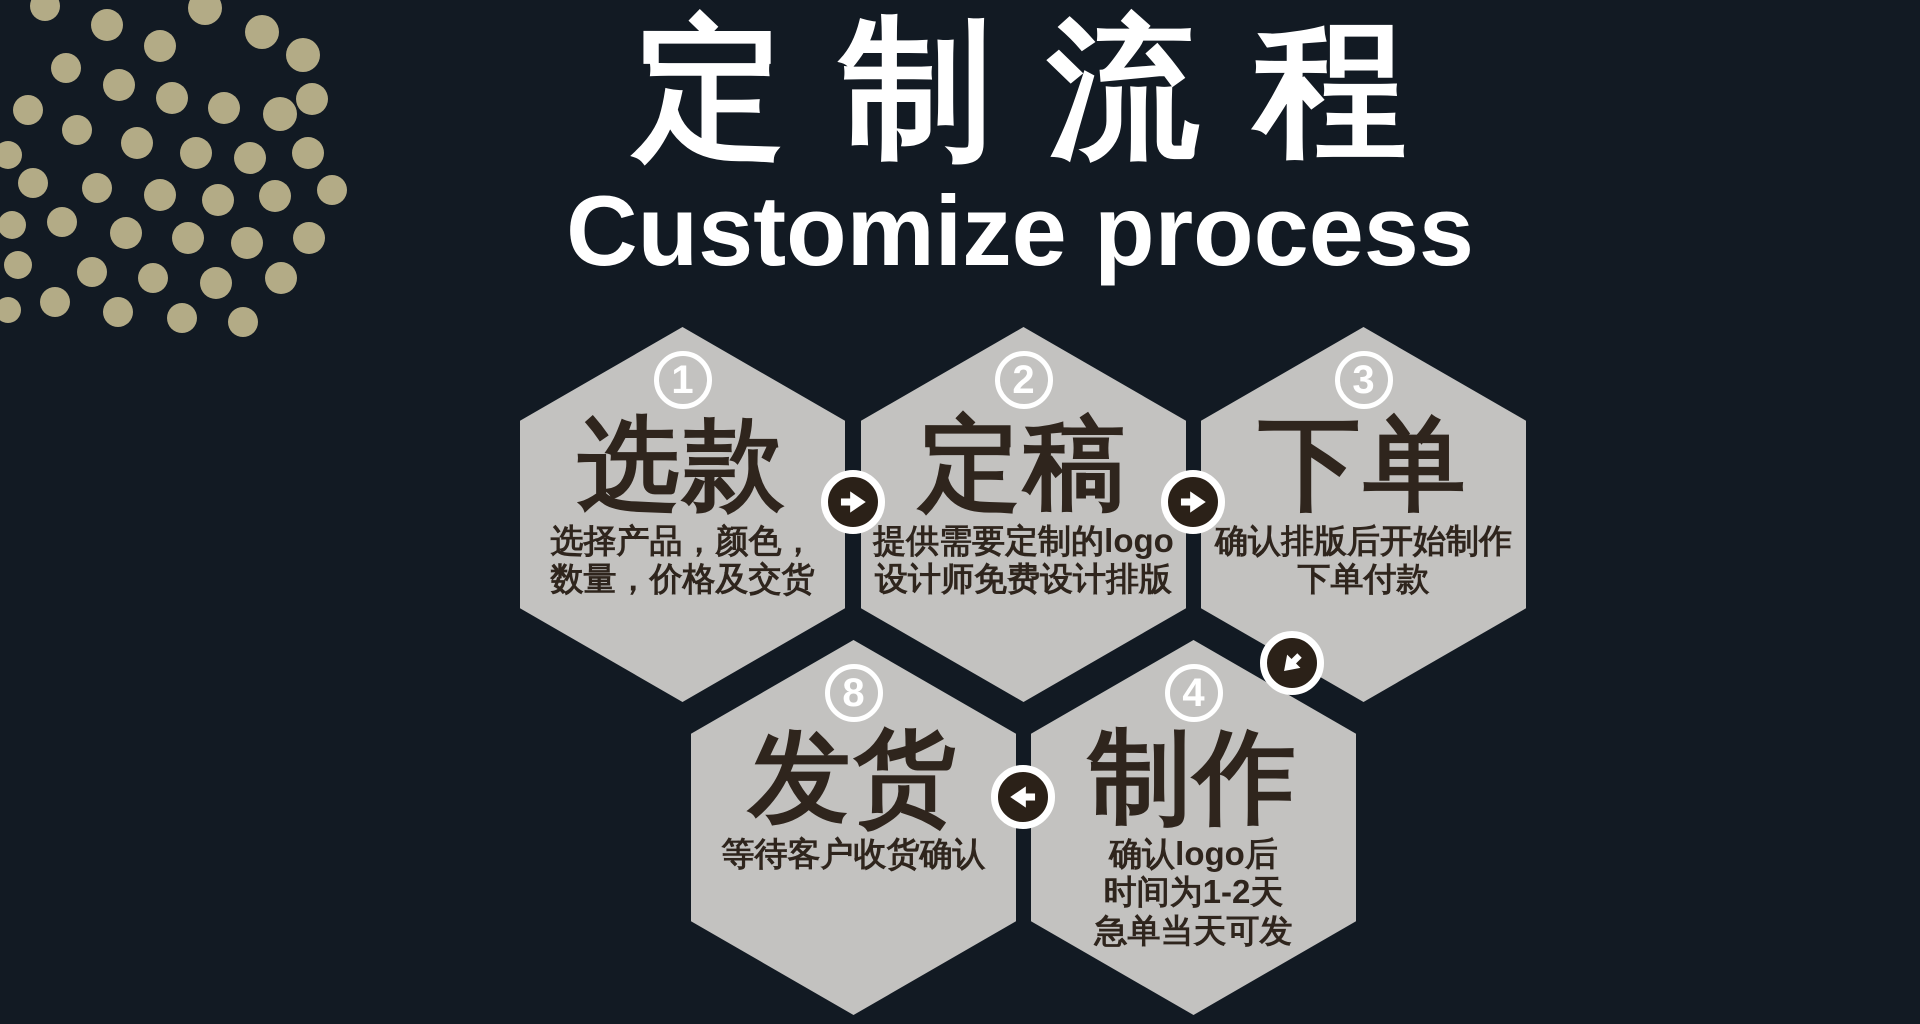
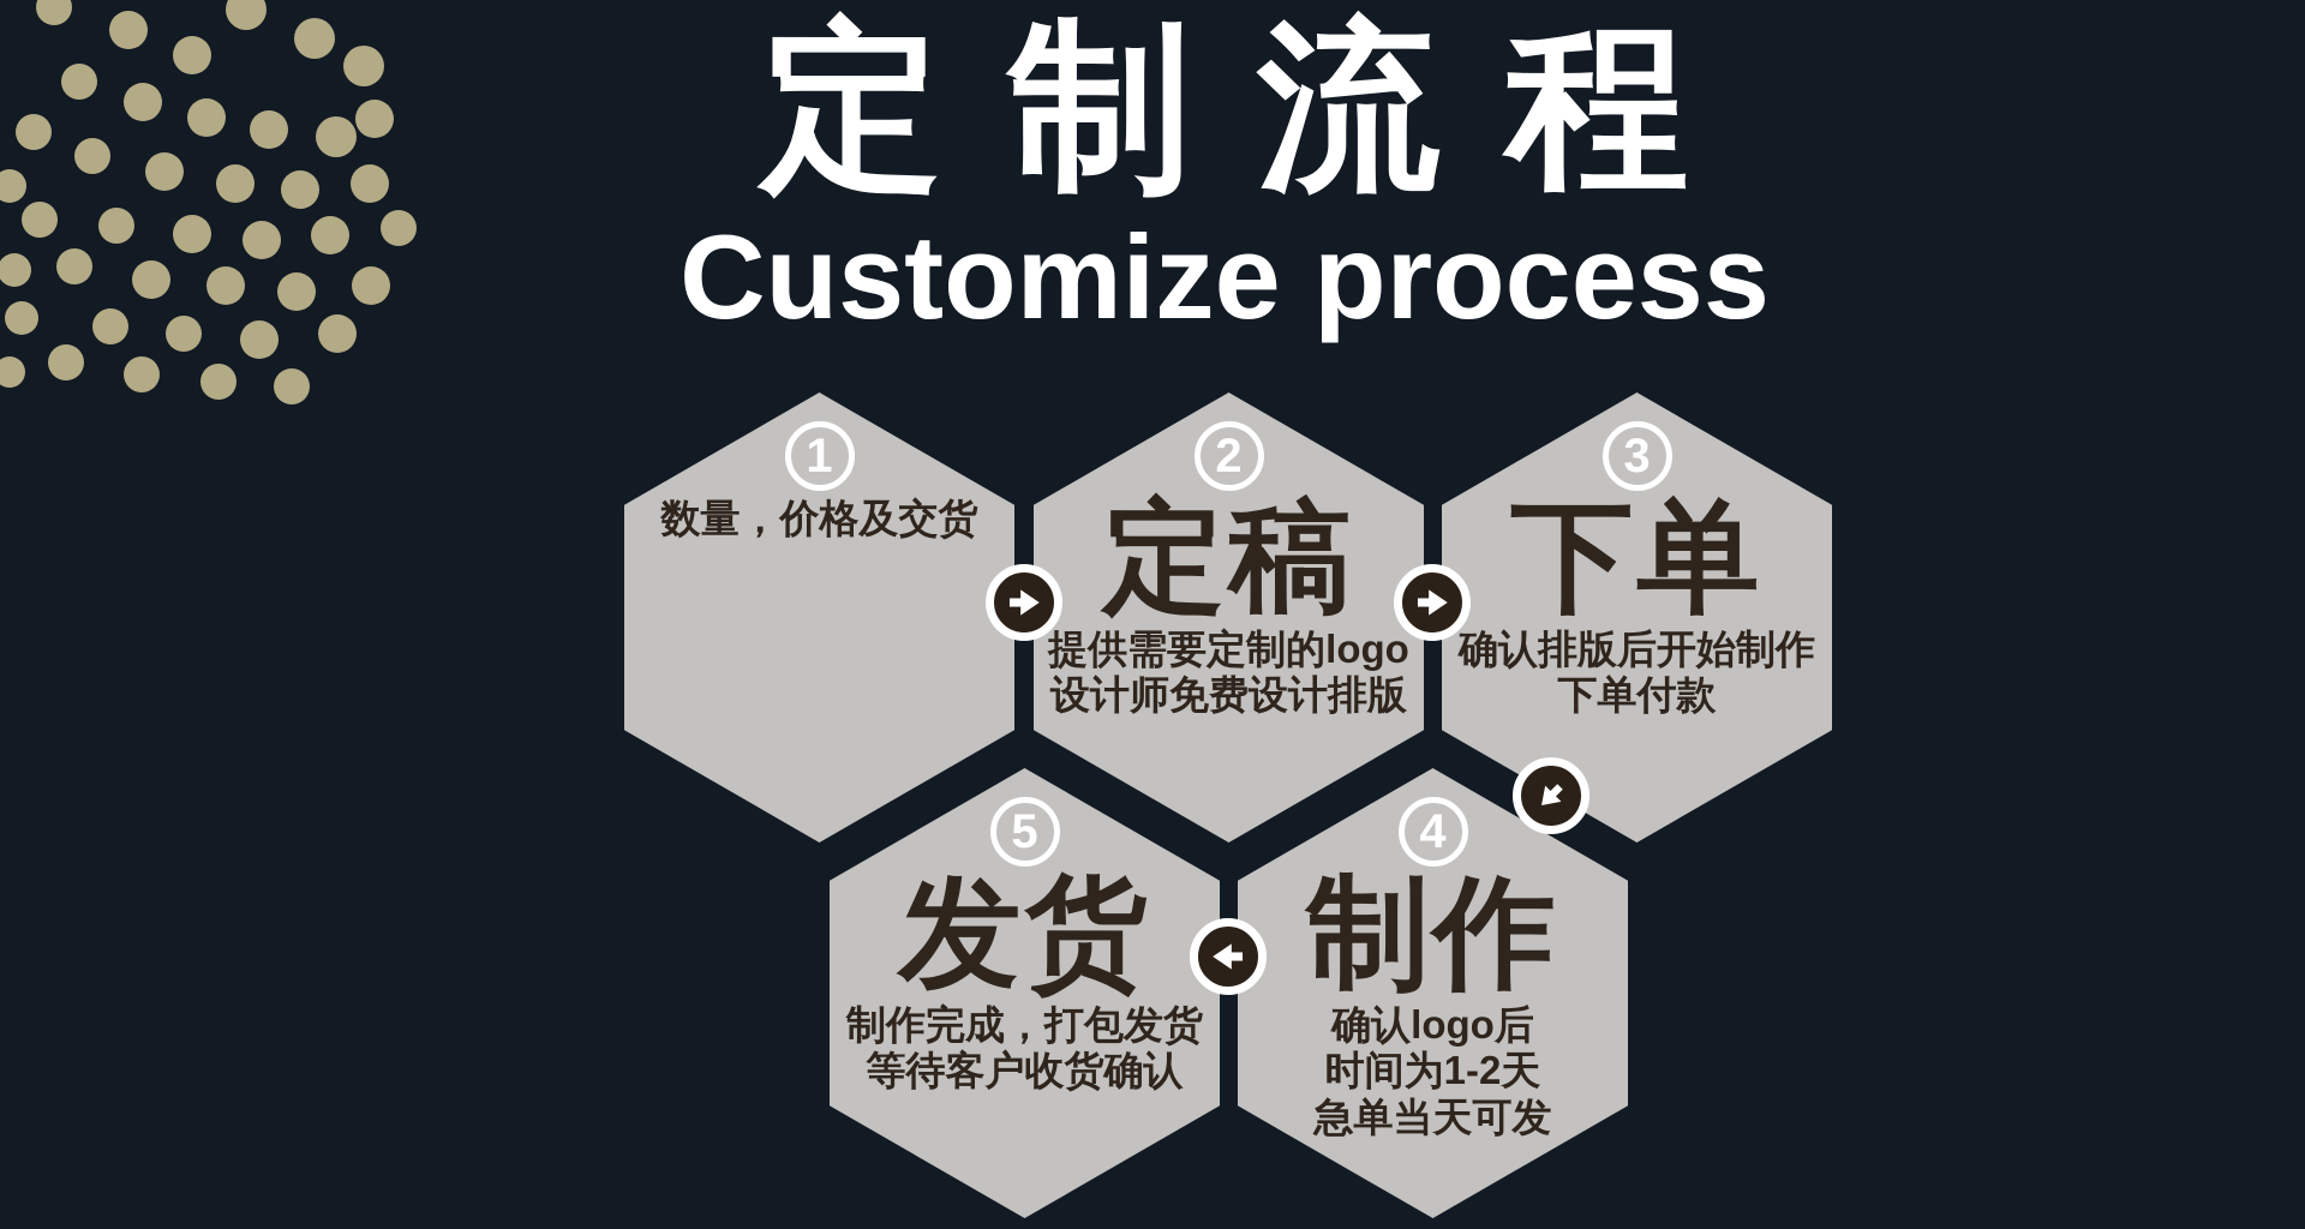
  定制流程
  Customize process
  1
- 选款
- 选择产品，颜色，
  数量，价格及交货
  2
  定稿
  提供需要定制的logo
  设计师免费设计排版
  3
  下单
  确认排版后开始制作
  下单付款
- 8
+ 5
  发货
+ 制作完成，打包发货
  等待客户收货确认
  4
  制作
  确认logo后
  时间为1-2天
  急单当天可发
